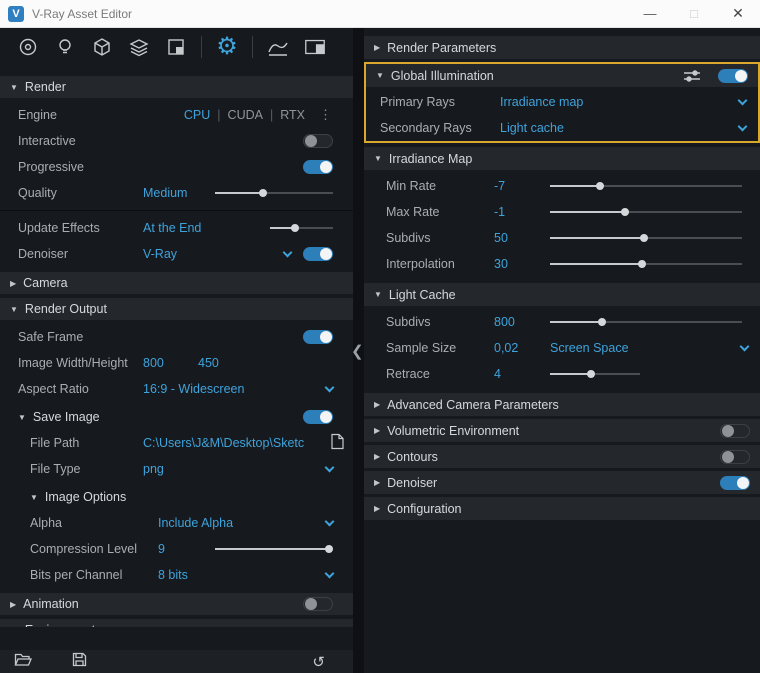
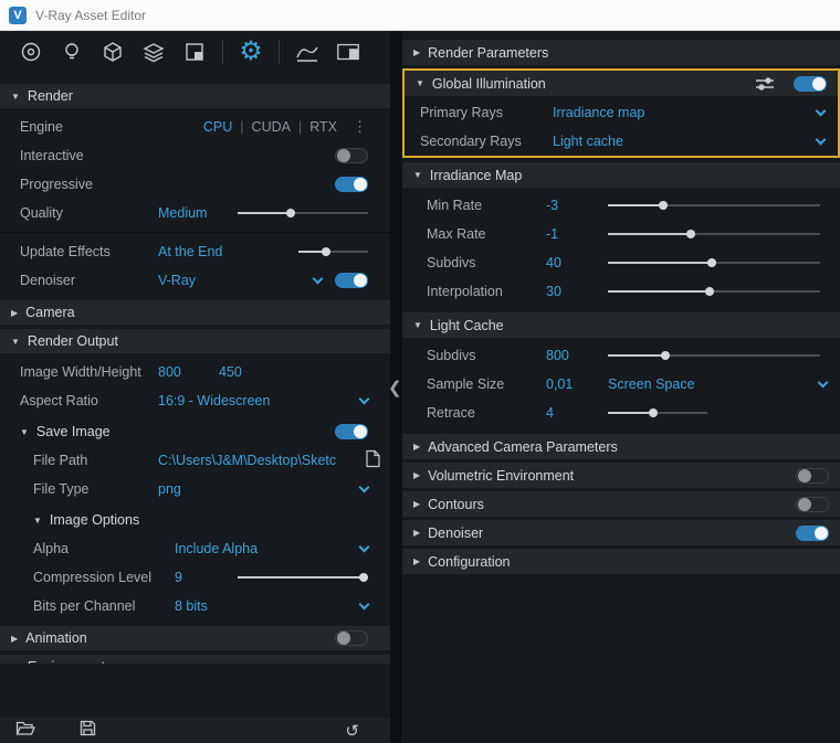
  V
  V-Ray Asset Editor
- —
- □
- ✕
  ⚙
  ▼
  Render
  Engine
  CPU | CUDA | RTX
  ⋮
  Interactive
  Progressive
  Quality
  Medium
  Update Effects
  At the End
  Denoiser
  V-Ray
  ▶
  Camera
  ▼
  Render Output
- Safe Frame
  Image Width/Height
  800
  450
  Aspect Ratio
  16:9 - Widescreen
  ▼
  Save Image
  File Path
  C:\Users\J&M\Desktop\Sketc
  File Type
  png
  ▼
  Image Options
  Alpha
  Include Alpha
  Compression Level
  9
  Bits per Channel
  8 bits
  ▶
  Animation
  ↺
  ❮
  ▶
  Render Parameters
  ▼
  Global Illumination
  Primary Rays
  Irradiance map
  Secondary Rays
  Light cache
  ▼
  Irradiance Map
  Min Rate
- -7
+ -3
  Max Rate
  -1
  Subdivs
- 50
+ 40
  Interpolation
  30
  ▼
  Light Cache
  Subdivs
  800
  Sample Size
- 0,02
+ 0,01
  Screen Space
  Retrace
  4
  ▶
  Advanced Camera Parameters
  ▶
  Volumetric Environment
  ▶
  Contours
  ▶
  Denoiser
  ▶
  Configuration
